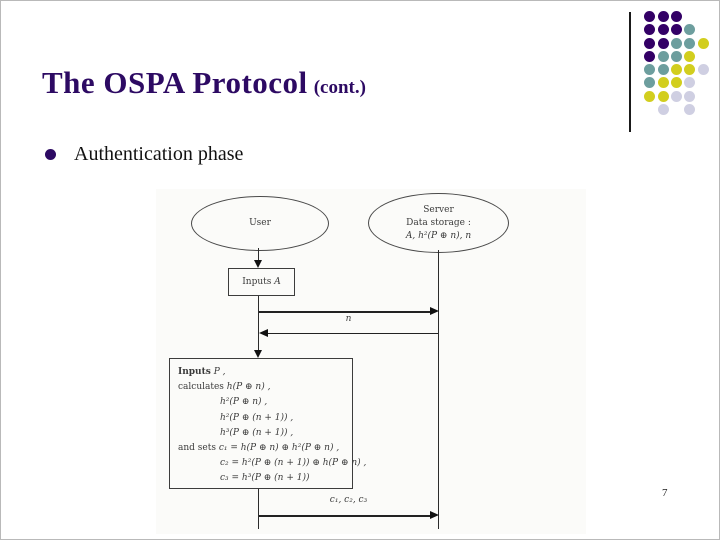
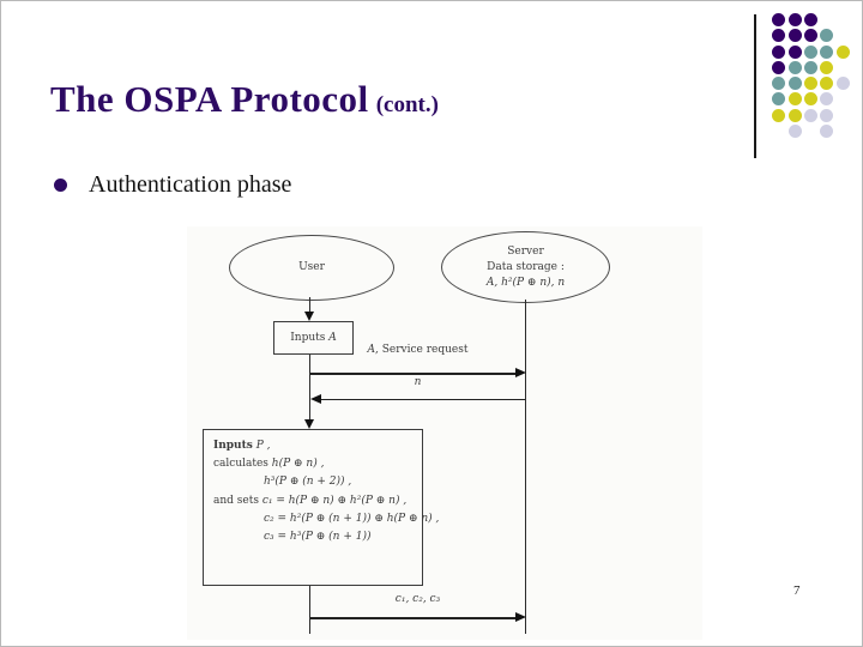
  The OSPA Protocol (cont.)
  Authentication phase
  User
  Server
  Data storage :
  A, h²(P ⊕ n), n
  Inputs A
+ A, Service request
  n
  Inputs P ,
  calculates h(P ⊕ n) ,
- h²(P ⊕ n) ,
- h²(P ⊕ (n + 1)) ,
- h³(P ⊕ (n + 1)) ,
+ h³(P ⊕ (n + 2)) ,
  and sets c₁ = h(P ⊕ n) ⊕ h²(P ⊕ n) ,
  c₂ = h²(P ⊕ (n + 1)) ⊕ h(P ⊕ n) ,
  c₃ = h³(P ⊕ (n + 1))
  c₁, c₂, c₃
  7
